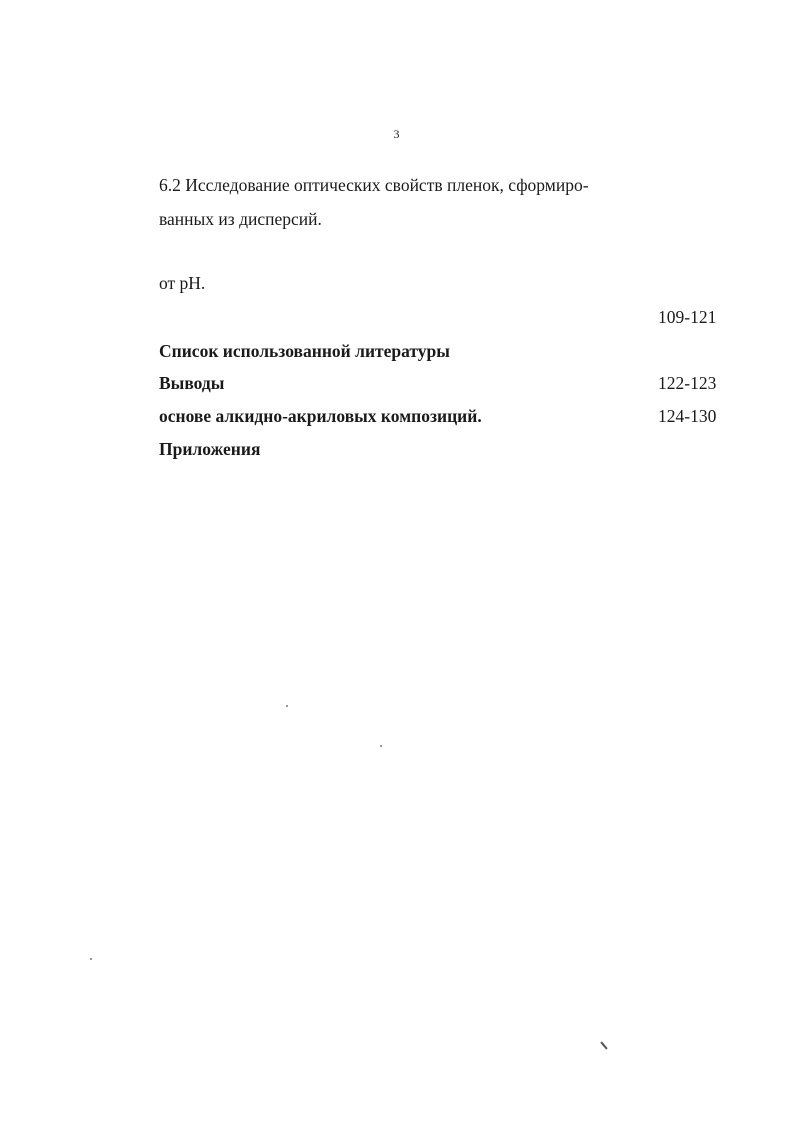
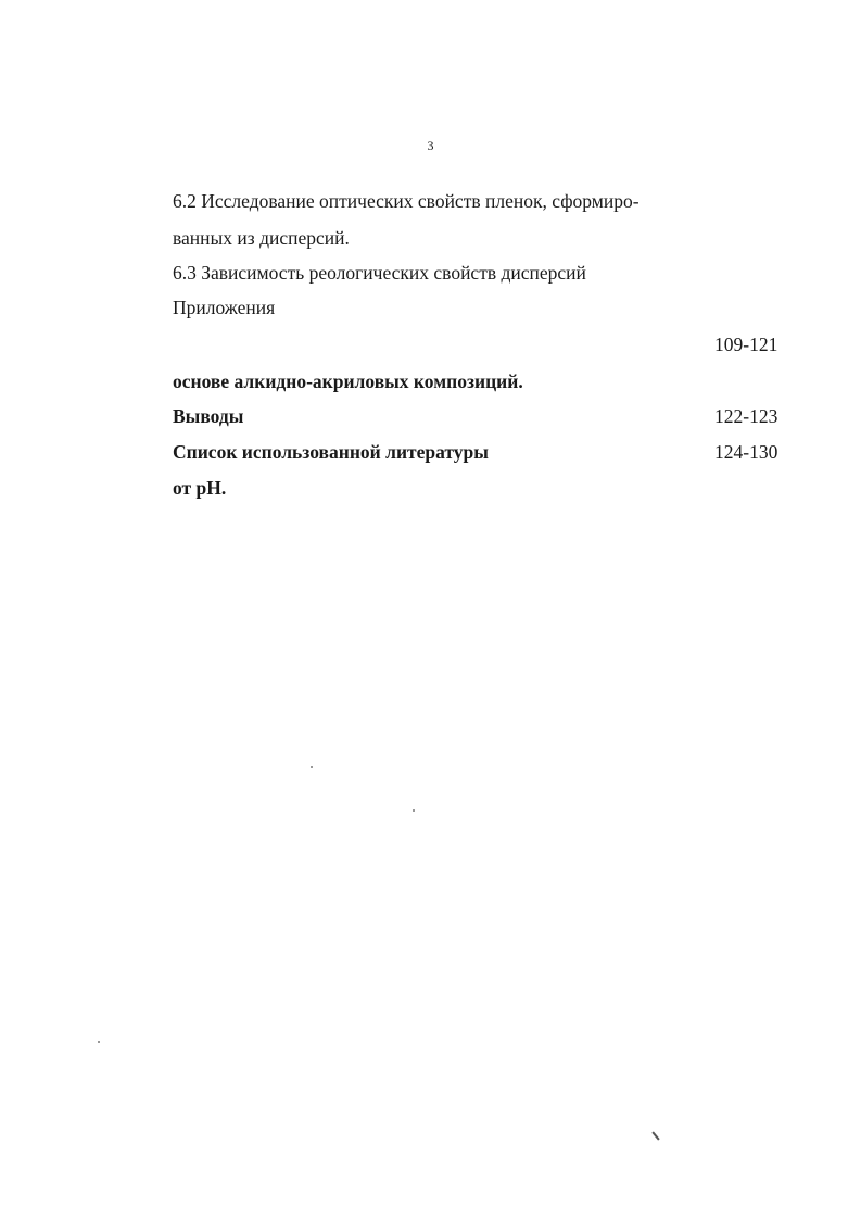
  3
  6.2 Исследование оптических свойств пленок, сформиро-
  ванных из дисперсий.
+ 6.3 Зависимость реологических свойств дисперсий
- от рН.
+ Приложения
  109-121
- Список использованной литературы
+ основе алкидно-акриловых композиций.
  Выводы
  122-123
- основе алкидно-акриловых композиций.
+ Список использованной литературы
  124-130
- Приложения
+ от рН.
